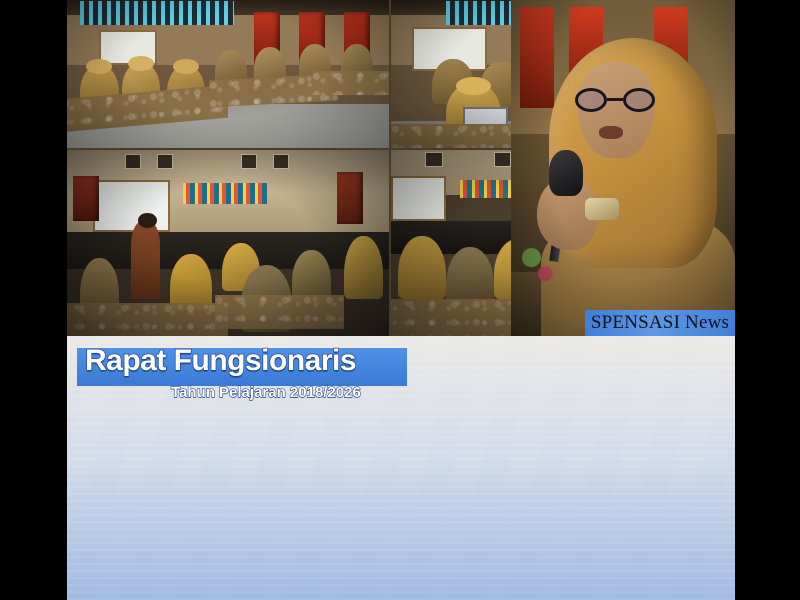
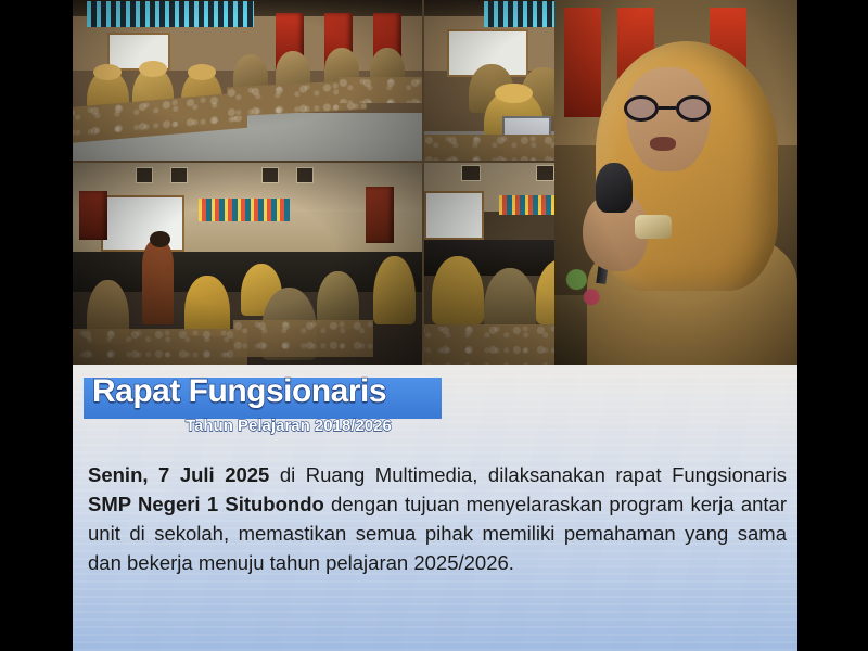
- SPENSASI News
  Rapat Fungsionaris
  Tahun Pelajaran 2018/2026
+ Senin, 7 Juli 2025 di Ruang Multimedia, dilaksanakan rapat Fungsionaris SMP Negeri 1 Situbondo dengan tujuan menyelaraskan program kerja antar unit di sekolah, memastikan semua pihak memiliki pemahaman yang sama dan bekerja menuju tahun pelajaran 2025/2026.
